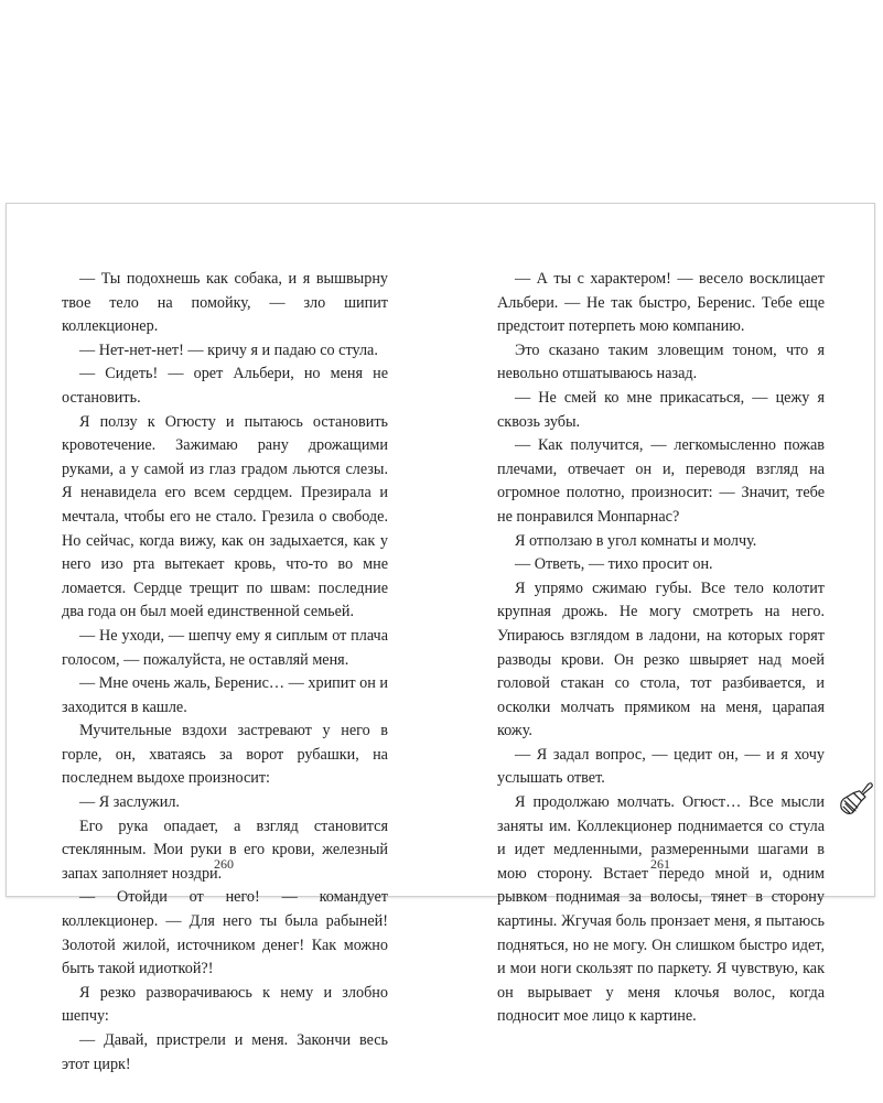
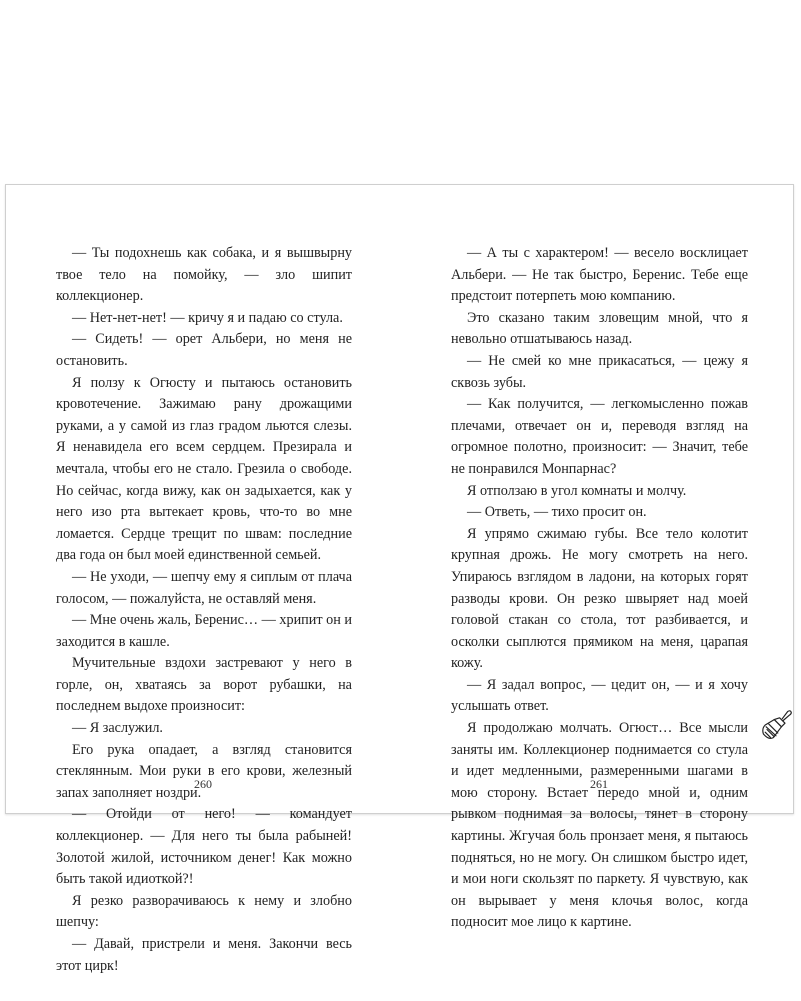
  — Ты подохнешь как собака, и я вышвырну твое тело на помойку, — зло шипит коллекционер.
  — Нет-нет-нет! — кричу я и падаю со стула.
  — Сидеть! — орет Альбери, но меня не остановить.
  Я ползу к Огюсту и пытаюсь остановить кровотечение. Зажимаю рану дрожащими руками, а у самой из глаз градом льются слезы. Я ненавидела его всем сердцем. Презирала и мечтала, чтобы его не стало. Грезила о свободе. Но сейчас, когда вижу, как он задыхается, как у него изо рта вытекает кровь, что-то во мне ломается. Сердце трещит по швам: последние два года он был моей единственной семьей.
  — Не уходи, — шепчу ему я сиплым от плача голосом, — пожалуйста, не оставляй меня.
  — Мне очень жаль, Беренис… — хрипит он и заходится в кашле.
  Мучительные вздохи застревают у него в горле, он, хватаясь за ворот рубашки, на последнем выдохе произносит:
  — Я заслужил.
  Его рука опадает, а взгляд становится стеклянным. Мои руки в его крови, железный запах заполняет ноздри.
  — Отойди от него! — командует коллекционер. — Для него ты была рабыней! Золотой жилой, источником денег! Как можно быть такой идиоткой?!
  Я резко разворачиваюсь к нему и злобно шепчу:
  — Давай, пристрели и меня. Закончи весь этот цирк!
  260
  — А ты с характером! — весело восклицает Альбери. — Не так быстро, Беренис. Тебе еще предстоит потерпеть мою компанию.
- Это сказано таким зловещим тоном, что я невольно отшатываюсь назад.
+ Это сказано таким зловещим мной, что я невольно отшатываюсь назад.
  — Не смей ко мне прикасаться, — цежу я сквозь зубы.
  — Как получится, — легкомысленно пожав плечами, отвечает он и, переводя взгляд на огромное полотно, произносит: — Значит, тебе не понравился Монпарнас?
  Я отползаю в угол комнаты и молчу.
  — Ответь, — тихо просит он.
- Я упрямо сжимаю губы. Все тело колотит крупная дрожь. Не могу смотреть на него. Упираюсь взглядом в ладони, на которых горят разводы крови. Он резко швыряет над моей головой стакан со стола, тот разбивается, и осколки молчать прямиком на меня, царапая кожу.
+ Я упрямо сжимаю губы. Все тело колотит крупная дрожь. Не могу смотреть на него. Упираюсь взглядом в ладони, на которых горят разводы крови. Он резко швыряет над моей головой стакан со стола, тот разбивается, и осколки сыплются прямиком на меня, царапая кожу.
  — Я задал вопрос, — цедит он, — и я хочу услышать ответ.
  Я продолжаю молчать. Огюст… Все мысли заняты им. Коллекционер поднимается со стула и идет медленными, размеренными шагами в мою сторону. Встает передо мной и, одним рывком поднимая за волосы, тянет в сторону картины. Жгучая боль пронзает меня, я пытаюсь подняться, но не могу. Он слишком быстро идет, и мои ноги скользят по паркету. Я чувствую, как он вырывает у меня клочья волос, когда подносит мое лицо к картине.
  261
